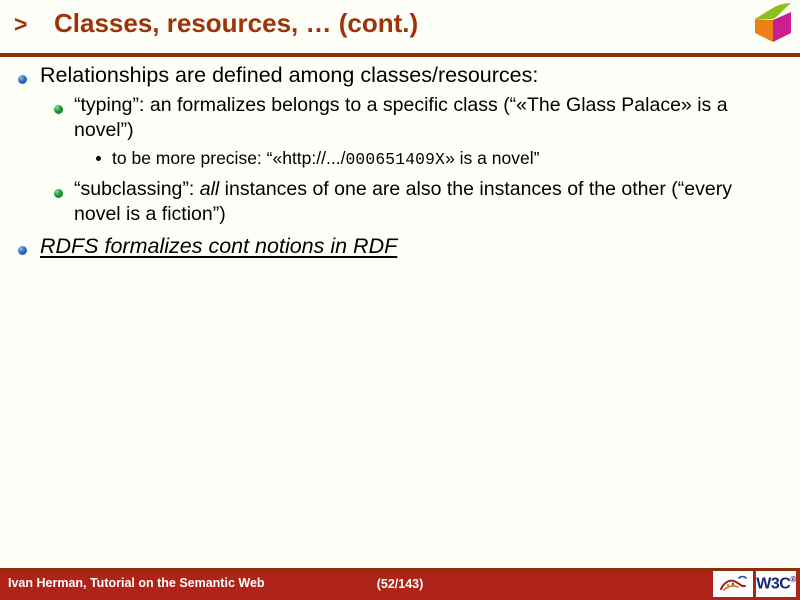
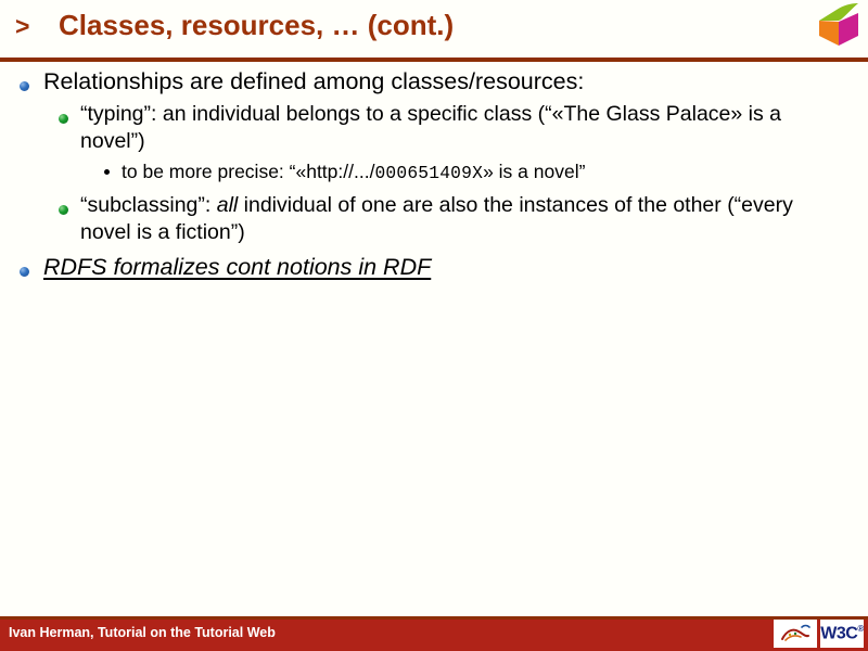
  >
  Classes, resources, … (cont.)
  Relationships are defined among classes/resources:
- “typing”: an formalizes belongs to a specific class (“«The Glass Palace» is a novel”)
+ “typing”: an individual belongs to a specific class (“«The Glass Palace» is a novel”)
  to be more precise: “«http://.../000651409X» is a novel”
- “subclassing”: all instances of one are also the instances of the other (“every novel is a fiction”)
+ “subclassing”: all individual of one are also the instances of the other (“every novel is a fiction”)
  RDFS formalizes cont notions in RDF
- Ivan Herman, Tutorial on the Semantic Web
+ Ivan Herman, Tutorial on the Tutorial Web
- (52/143)
  W3C®
